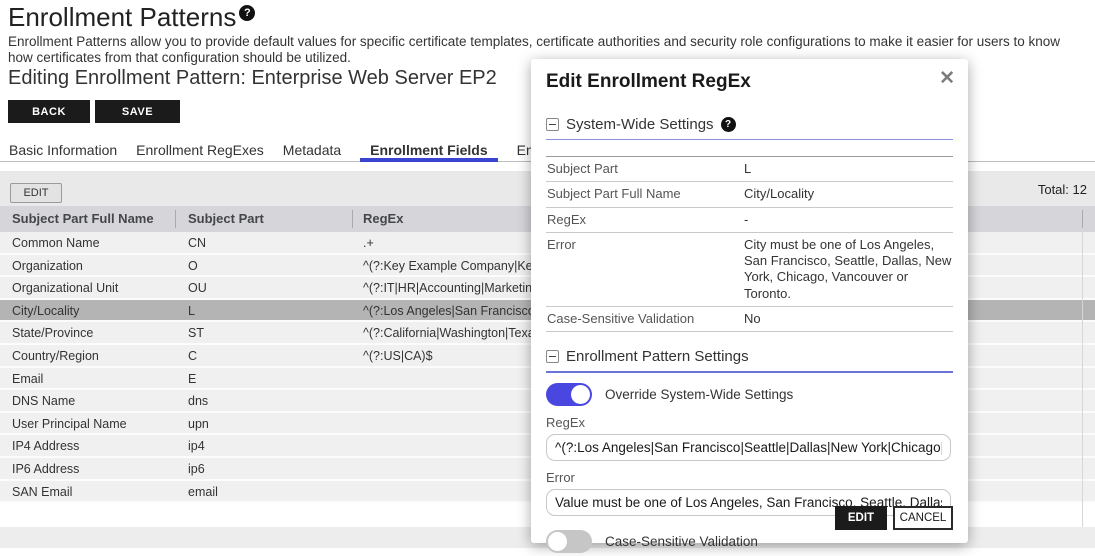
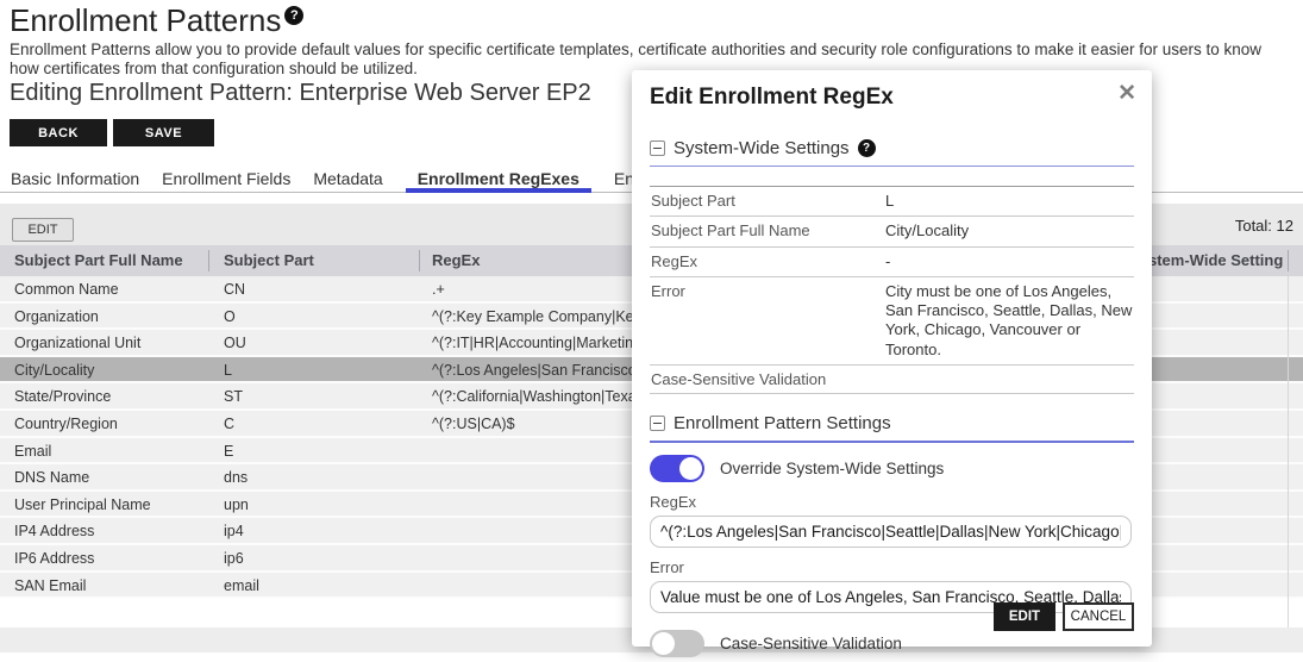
  Enrollment Patterns ?
  Enrollment Patterns allow you to provide default values for specific certificate templates, certificate authorities and security role configurations to make it easier for users to know how certificates from that configuration should be utilized.
  Editing Enrollment Pattern: Enterprise Web Server EP2
  BACK
  SAVE
  Basic Information
- Enrollment RegExes
+ Enrollment Fields
  Metadata
- Enrollment Fields
+ Enrollment RegExes
  EDIT
  Total: 12
  Subject Part Full Name
  Subject Part
  RegEx
+ stem-Wide Setting
  Common Name
  CN
  .+
  Organization
  O
  ^(?:Key Example Company|Ke
  Organizational Unit
  OU
  ^(?:IT|HR|Accounting|Marketin
  City/Locality
  L
  ^(?:Los Angeles|San Francisc
  State/Province
  ST
  ^(?:California|Washington|Tex
  Country/Region
  C
  ^(?:US|CA)$
  Email
  E
  DNS Name
  dns
  User Principal Name
  upn
  IP4 Address
  ip4
  IP6 Address
  ip6
  SAN Email
  email
  Edit Enrollment RegEx
  ✕
  System-Wide Settings
  ?
  Subject Part
  L
  Subject Part Full Name
  City/Locality
  RegEx
  -
  Error
  City must be one of Los Angeles, San Francisco, Seattle, Dallas, New York, Chicago, Vancouver or Toronto.
  Case-Sensitive Validation
- No
  Enrollment Pattern Settings
  Override System-Wide Settings
  RegEx
  ^(?:Los Angeles|San Francisco|Seattle|Dallas|New York|Chicago
  Error
  Value must be one of Los Angeles, San Francisco, Seattle, Dalla
  Case-Sensitive Validation
  EDIT
  CANCEL
